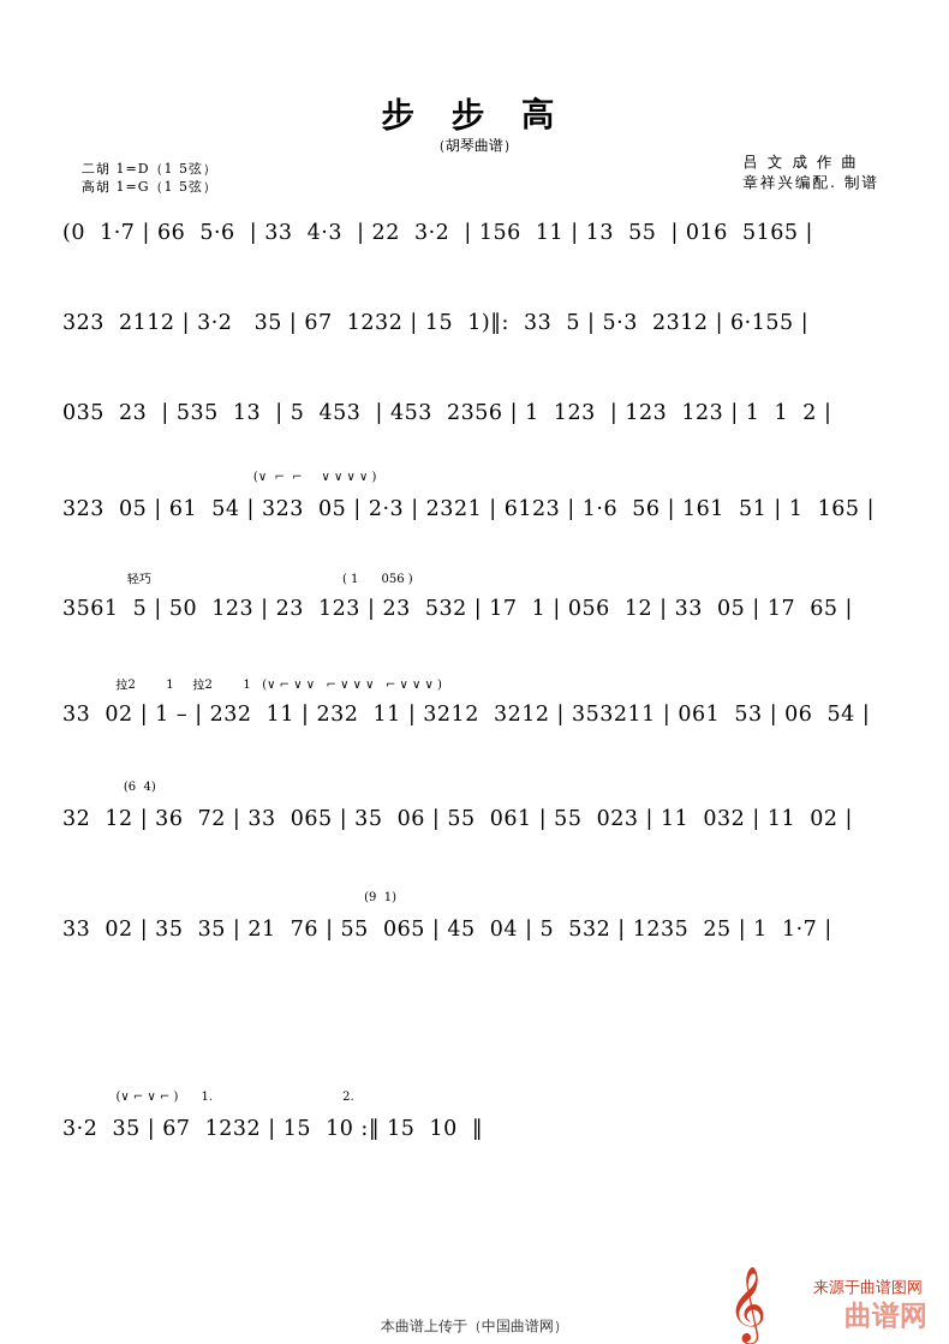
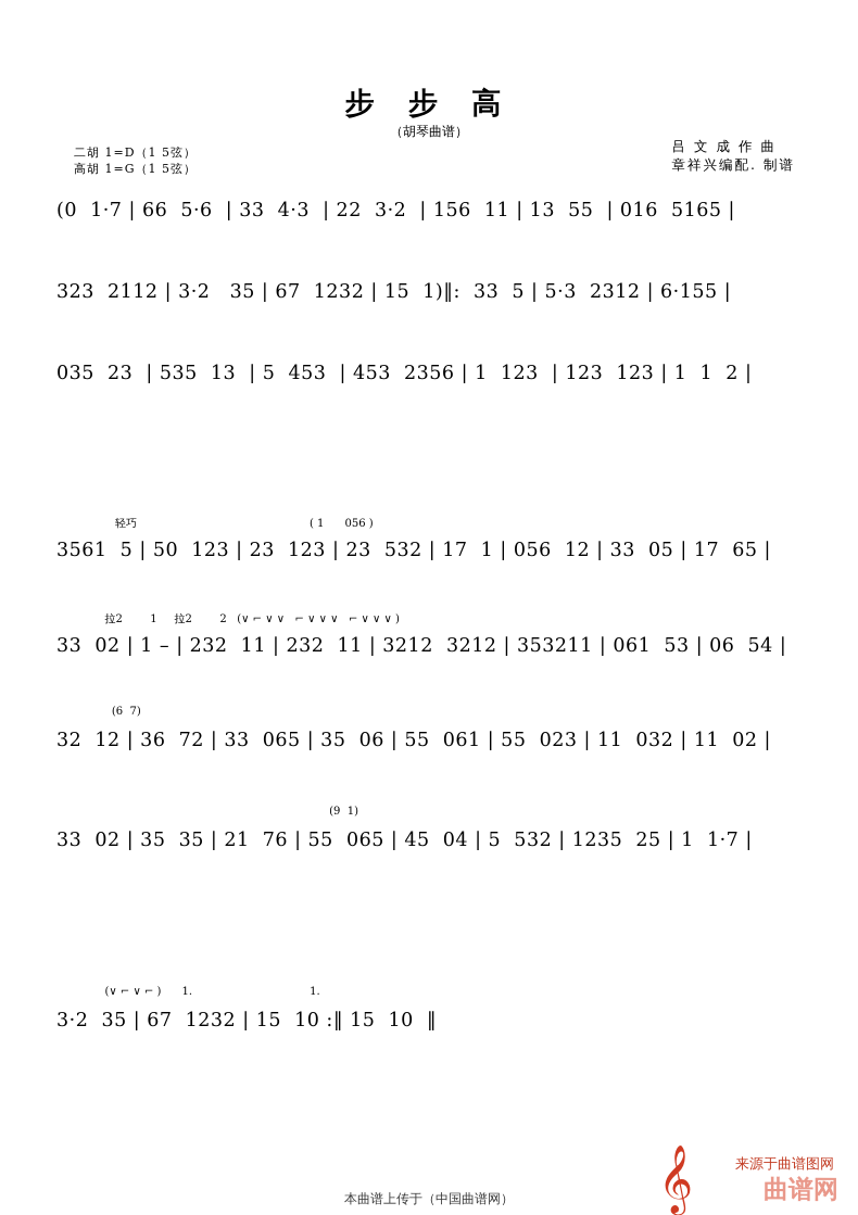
  步 步 高
  （胡琴曲谱）
  吕 文 成 作 曲
  章祥兴编配. 制谱
  二胡 1=D（1 5弦）
  高胡 1=G（1 5弦）
  (0 1·7 | 66 5·6 | 33 4·3 | 22 3·2 | 156 11 | 13 55 | 016 5165 |
  323 2112 | 3·2 35 | 67 1232 | 15 1)‖: 33 5 | 5·3 2312 | 6·155 |
  035 23 | 535 13 | 5 453 | 453 2356 | 1 123 | 123 123 | 1 1 2 |
- (∨ ⌐ ⌐ ∨ ∨ ∨ ∨ )
- 323 05 | 61 54 | 323 05 | 2·3 | 2321 | 6123 | 1·6 56 | 161 51 | 1 165 |
  轻巧 ( 1 056 )
  3561 5 | 50 123 | 23 123 | 23 532 | 17 1 | 056 12 | 33 05 | 17 65 |
- 拉2 1 拉2 1 (∨ ⌐ ∨ ∨ ⌐ ∨ ∨ ∨ ⌐ ∨ ∨ ∨ )
+ 拉2 1 拉2 2 (∨ ⌐ ∨ ∨ ⌐ ∨ ∨ ∨ ⌐ ∨ ∨ ∨ )
  33 02 | 1 – | 232 11 | 232 11 | 3212 3212 | 353211 | 061 53 | 06 54 |
- (6 4)
+ (6 7)
  32 12 | 36 72 | 33 065 | 35 06 | 55 061 | 55 023 | 11 032 | 11 02 |
  (9 1)
  33 02 | 35 35 | 21 76 | 55 065 | 45 04 | 5 532 | 1235 25 | 1 1·7 |
- (∨ ⌐ ∨ ⌐ ) 1. 2.
+ (∨ ⌐ ∨ ⌐ ) 1. 1.
  3·2 35 | 67 1232 | 15 10 :‖ 15 10 ‖
  𝄞
  来源于曲谱图网
  曲谱网
  本曲谱上传于（中国曲谱网）
